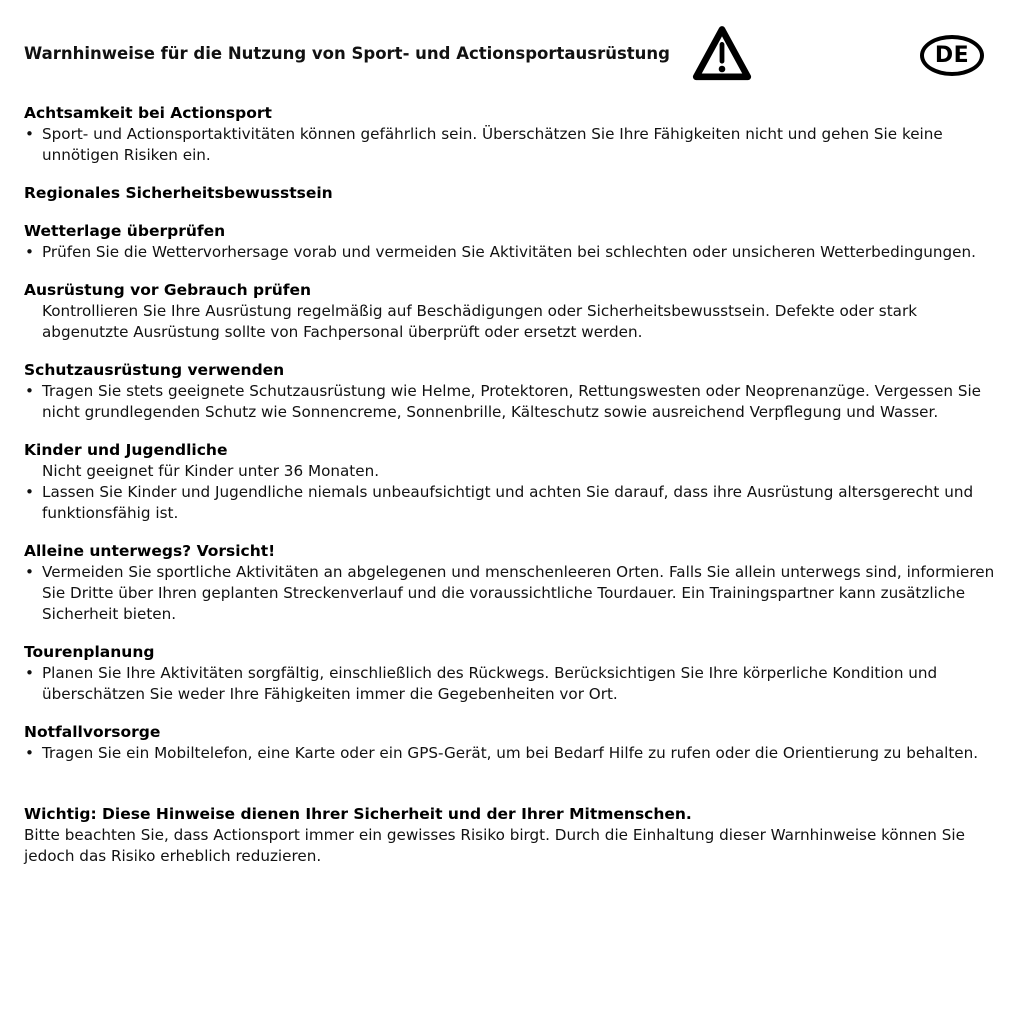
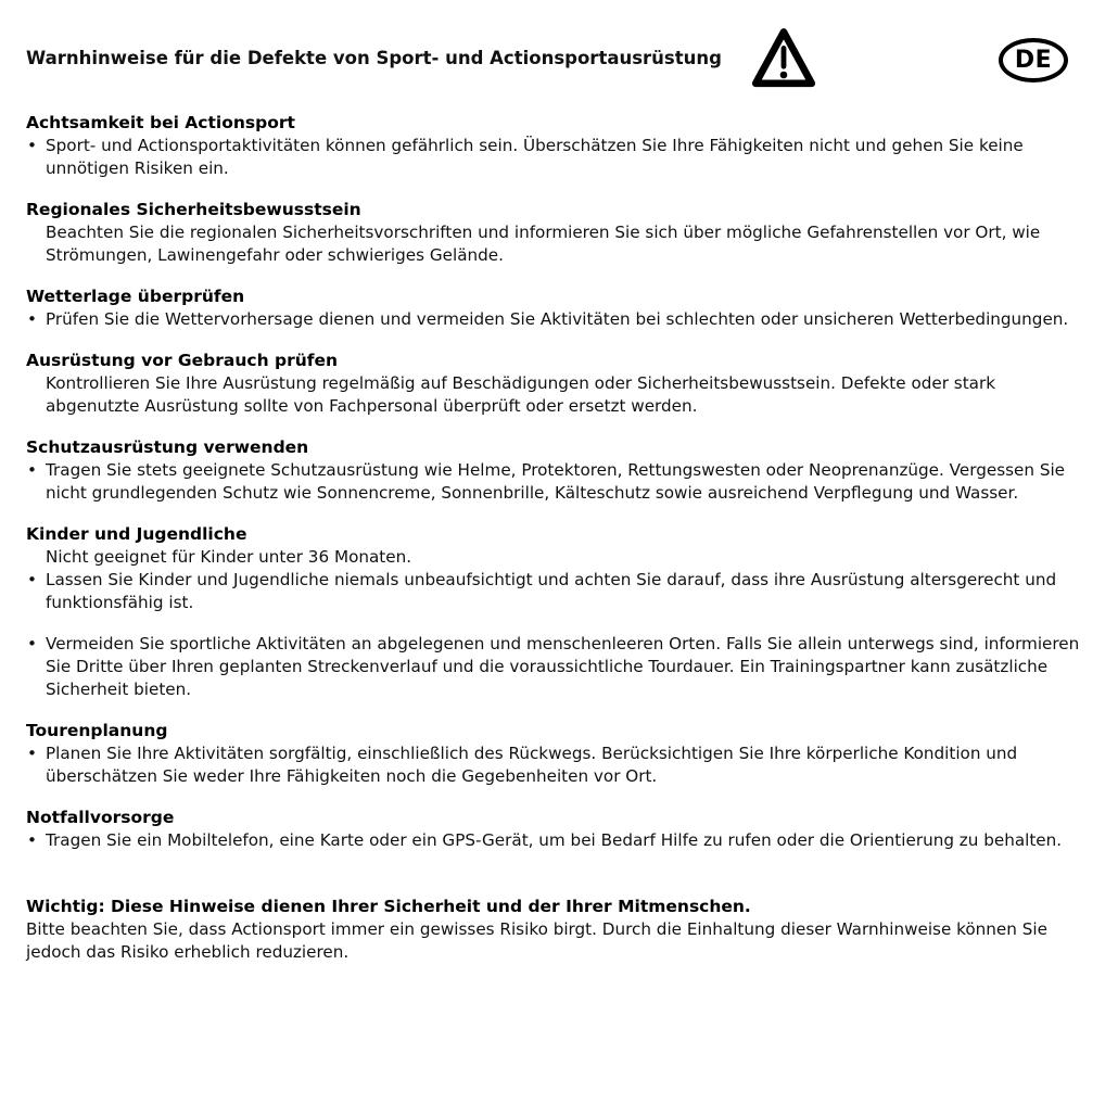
- Warnhinweise für die Nutzung von Sport- und Actionsportausrüstung
+ Warnhinweise für die Defekte von Sport- und Actionsportausrüstung
  DE
  Achtsamkeit bei Actionsport
  •
  Sport- und Actionsportaktivitäten können gefährlich sein. Überschätzen Sie Ihre Fähigkeiten nicht und gehen Sie keine unnötigen Risiken ein.
  Regionales Sicherheitsbewusstsein
+ Beachten Sie die regionalen Sicherheitsvorschriften und informieren Sie sich über mögliche Gefahrenstellen vor Ort, wie Strömungen, Lawinengefahr oder schwieriges Gelände.
  Wetterlage überprüfen
  •
- Prüfen Sie die Wettervorhersage vorab und vermeiden Sie Aktivitäten bei schlechten oder unsicheren Wetterbedingungen.
+ Prüfen Sie die Wettervorhersage dienen und vermeiden Sie Aktivitäten bei schlechten oder unsicheren Wetterbedingungen.
  Ausrüstung vor Gebrauch prüfen
  Kontrollieren Sie Ihre Ausrüstung regelmäßig auf Beschädigungen oder Sicherheitsbewusstsein. Defekte oder stark abgenutzte Ausrüstung sollte von Fachpersonal überprüft oder ersetzt werden.
  Schutzausrüstung verwenden
  •
  Tragen Sie stets geeignete Schutzausrüstung wie Helme, Protektoren, Rettungswesten oder Neoprenanzüge. Vergessen Sie nicht grundlegenden Schutz wie Sonnencreme, Sonnenbrille, Kälteschutz sowie ausreichend Verpflegung und Wasser.
  Kinder und Jugendliche
  Nicht geeignet für Kinder unter 36 Monaten.
  •
  Lassen Sie Kinder und Jugendliche niemals unbeaufsichtigt und achten Sie darauf, dass ihre Ausrüstung altersgerecht und funktionsfähig ist.
- Alleine unterwegs? Vorsicht!
  •
  Vermeiden Sie sportliche Aktivitäten an abgelegenen und menschenleeren Orten. Falls Sie allein unterwegs sind, informieren Sie Dritte über Ihren geplanten Streckenverlauf und die voraussichtliche Tourdauer. Ein Trainingspartner kann zusätzliche Sicherheit bieten.
  Tourenplanung
  •
- Planen Sie Ihre Aktivitäten sorgfältig, einschließlich des Rückwegs. Berücksichtigen Sie Ihre körperliche Kondition und überschätzen Sie weder Ihre Fähigkeiten immer die Gegebenheiten vor Ort.
+ Planen Sie Ihre Aktivitäten sorgfältig, einschließlich des Rückwegs. Berücksichtigen Sie Ihre körperliche Kondition und überschätzen Sie weder Ihre Fähigkeiten noch die Gegebenheiten vor Ort.
  Notfallvorsorge
  •
  Tragen Sie ein Mobiltelefon, eine Karte oder ein GPS-Gerät, um bei Bedarf Hilfe zu rufen oder die Orientierung zu behalten.
  Wichtig: Diese Hinweise dienen Ihrer Sicherheit und der Ihrer Mitmenschen.
  Bitte beachten Sie, dass Actionsport immer ein gewisses Risiko birgt. Durch die Einhaltung dieser Warnhinweise können Sie jedoch das Risiko erheblich reduzieren.
